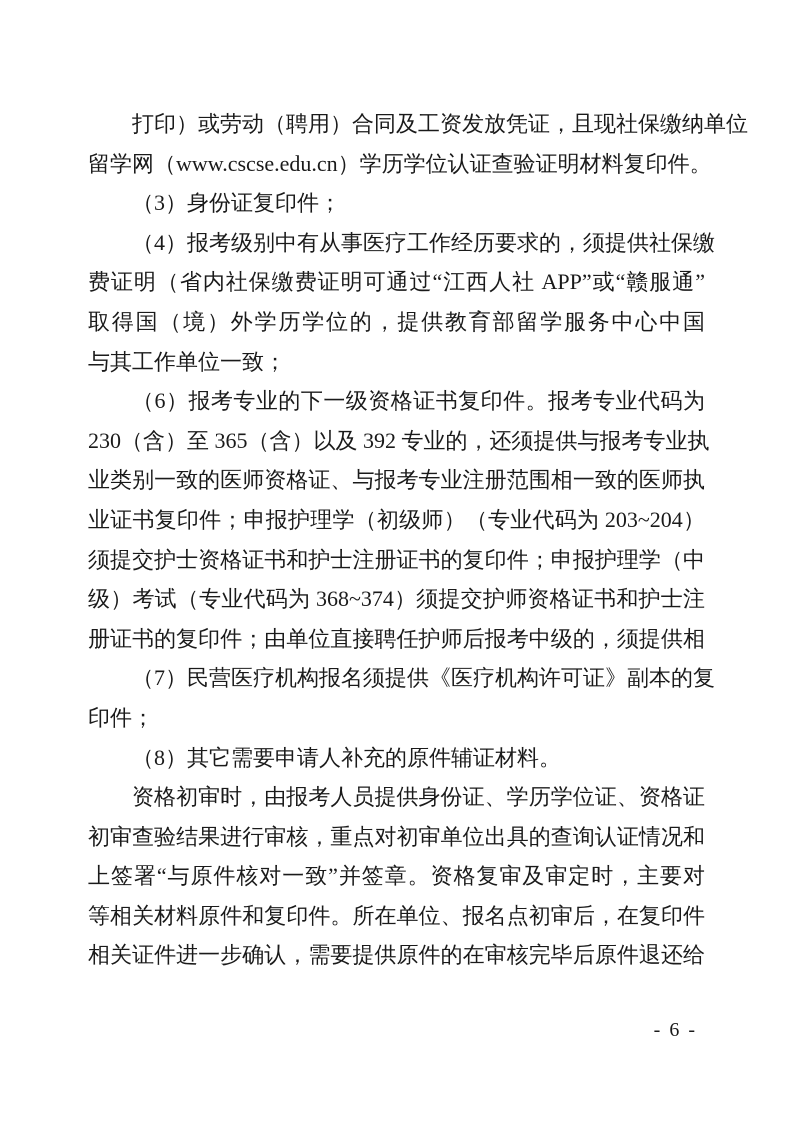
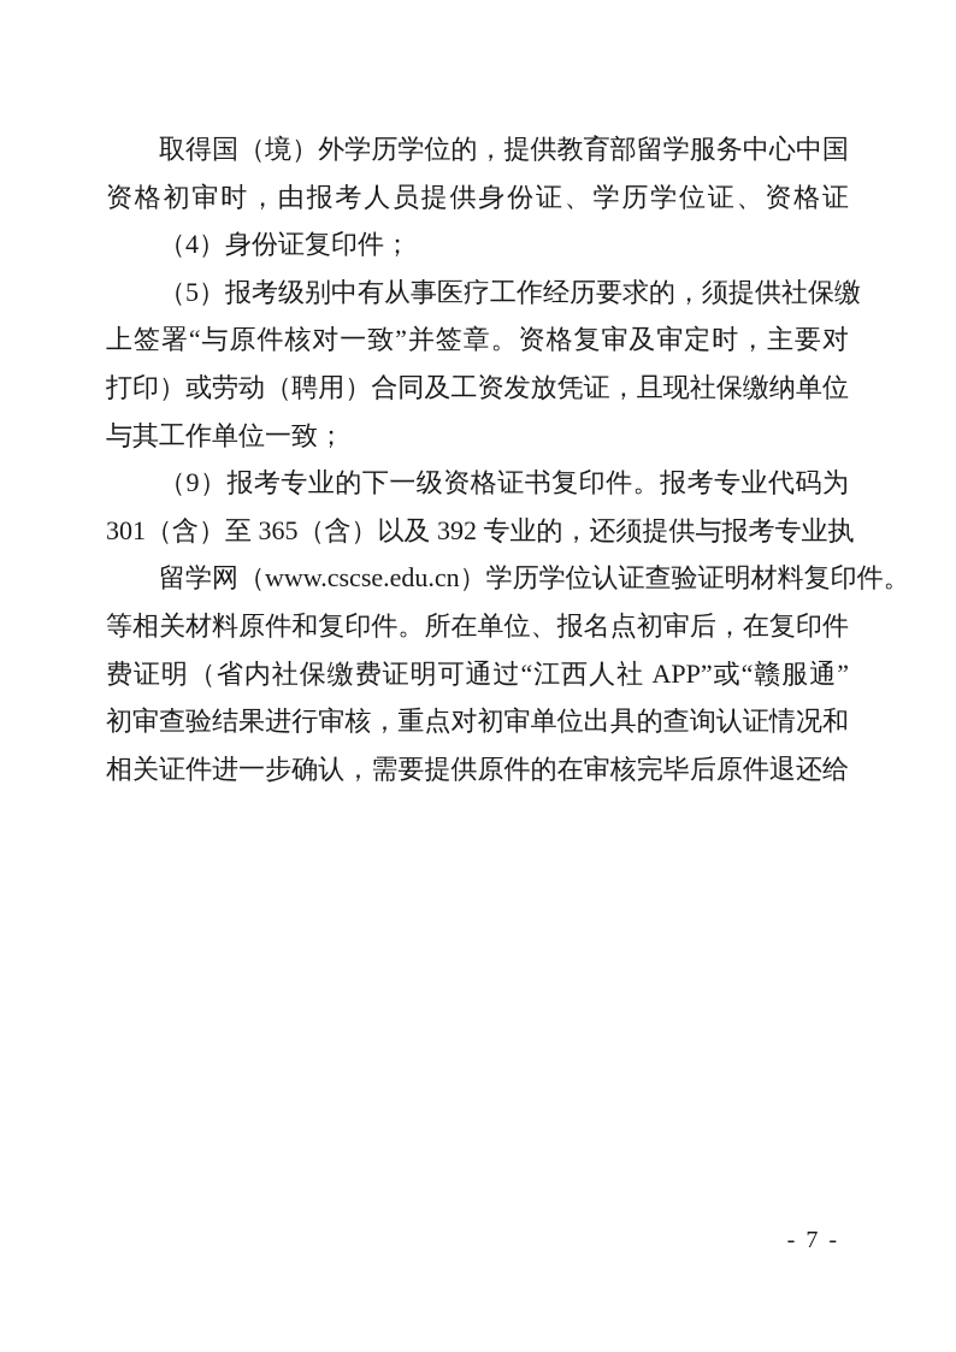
- 打印）或劳动（聘用）合同及工资发放凭证，且现社保缴纳单位
+ 取得国（境）外学历学位的，提供教育部留学服务中心中国
- 留学网（www.cscse.edu.cn）学历学位认证查验证明材料复印件。
+ 资格初审时，由报考人员提供身份证、学历学位证、资格证
- （3）身份证复印件；
+ （4）身份证复印件；
- （4）报考级别中有从事医疗工作经历要求的，须提供社保缴
+ （5）报考级别中有从事医疗工作经历要求的，须提供社保缴
- 费证明（省内社保缴费证明可通过“江西人社 APP”或“赣服通”
+ 上签署“与原件核对一致”并签章。资格复审及审定时，主要对
- 取得国（境）外学历学位的，提供教育部留学服务中心中国
+ 打印）或劳动（聘用）合同及工资发放凭证，且现社保缴纳单位
  与其工作单位一致；
- （6）报考专业的下一级资格证书复印件。报考专业代码为
+ （9）报考专业的下一级资格证书复印件。报考专业代码为
- 230（含）至 365（含）以及 392 专业的，还须提供与报考专业执
+ 301（含）至 365（含）以及 392 专业的，还须提供与报考专业执
- 业类别一致的医师资格证、与报考专业注册范围相一致的医师执
- 业证书复印件；申报护理学（初级师）（专业代码为 203~204）
- 须提交护士资格证书和护士注册证书的复印件；申报护理学（中
- 级）考试（专业代码为 368~374）须提交护师资格证书和护士注
- 册证书的复印件；由单位直接聘任护师后报考中级的，须提供相
- （7）民营医疗机构报名须提供《医疗机构许可证》副本的复
- 印件；
- （8）其它需要申请人补充的原件辅证材料。
- 资格初审时，由报考人员提供身份证、学历学位证、资格证
+ 留学网（www.cscse.edu.cn）学历学位认证查验证明材料复印件。
- 初审查验结果进行审核，重点对初审单位出具的查询认证情况和
+ 等相关材料原件和复印件。所在单位、报名点初审后，在复印件
- 上签署“与原件核对一致”并签章。资格复审及审定时，主要对
+ 费证明（省内社保缴费证明可通过“江西人社 APP”或“赣服通”
- 等相关材料原件和复印件。所在单位、报名点初审后，在复印件
+ 初审查验结果进行审核，重点对初审单位出具的查询认证情况和
  相关证件进一步确认，需要提供原件的在审核完毕后原件退还给
- - 6 -
+ - 7 -
